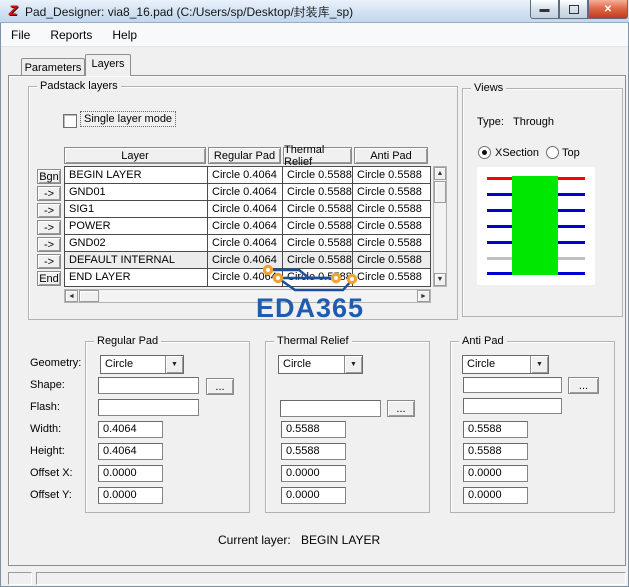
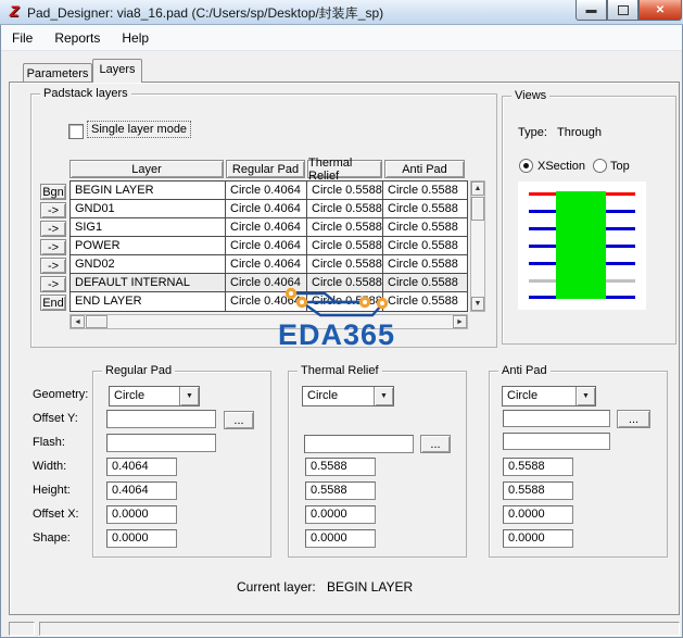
  Z
  Pad_Designer: via8_16.pad (C:/Users/sp/Desktop/封装库_sp)
  ▬
  ✕
  File
  Reports
  Help
  Parameters
  Layers
  Padstack layers
  Single layer mode
  Layer
  Regular Pad
  Thermal Relief
  Anti Pad
  Bgn
  ->
  ->
  ->
  ->
  ->
  End
  BEGIN LAYER
  Circle 0.4064
  Circle 0.5588
  Circle 0.5588
  GND01
  Circle 0.4064
  Circle 0.5588
  Circle 0.5588
  SIG1
  Circle 0.4064
  Circle 0.5588
  Circle 0.5588
  POWER
  Circle 0.4064
  Circle 0.5588
  Circle 0.5588
  GND02
  Circle 0.4064
  Circle 0.5588
  Circle 0.5588
  DEFAULT INTERNAL
  Circle 0.4064
  Circle 0.5588
  Circle 0.5588
  END LAYER
  Circle 0.406
  Circle 0.5588
  Views
  Type:
  Through
  XSection
  Top
  Geometry:
- Shape:
+ Offset Y:
  Flash:
  Width:
  Height:
  Offset X:
- Offset Y:
+ Shape:
  Regular Pad
  Circle
  ...
  0.4064
  0.4064
  0.0000
  0.0000
  Thermal Relief
  Circle
  ...
  0.5588
  0.5588
  0.0000
  0.0000
  Anti Pad
  Circle
  ...
  0.5588
  0.5588
  0.0000
  0.0000
  Current layer:
  BEGIN LAYER
  EDA365
